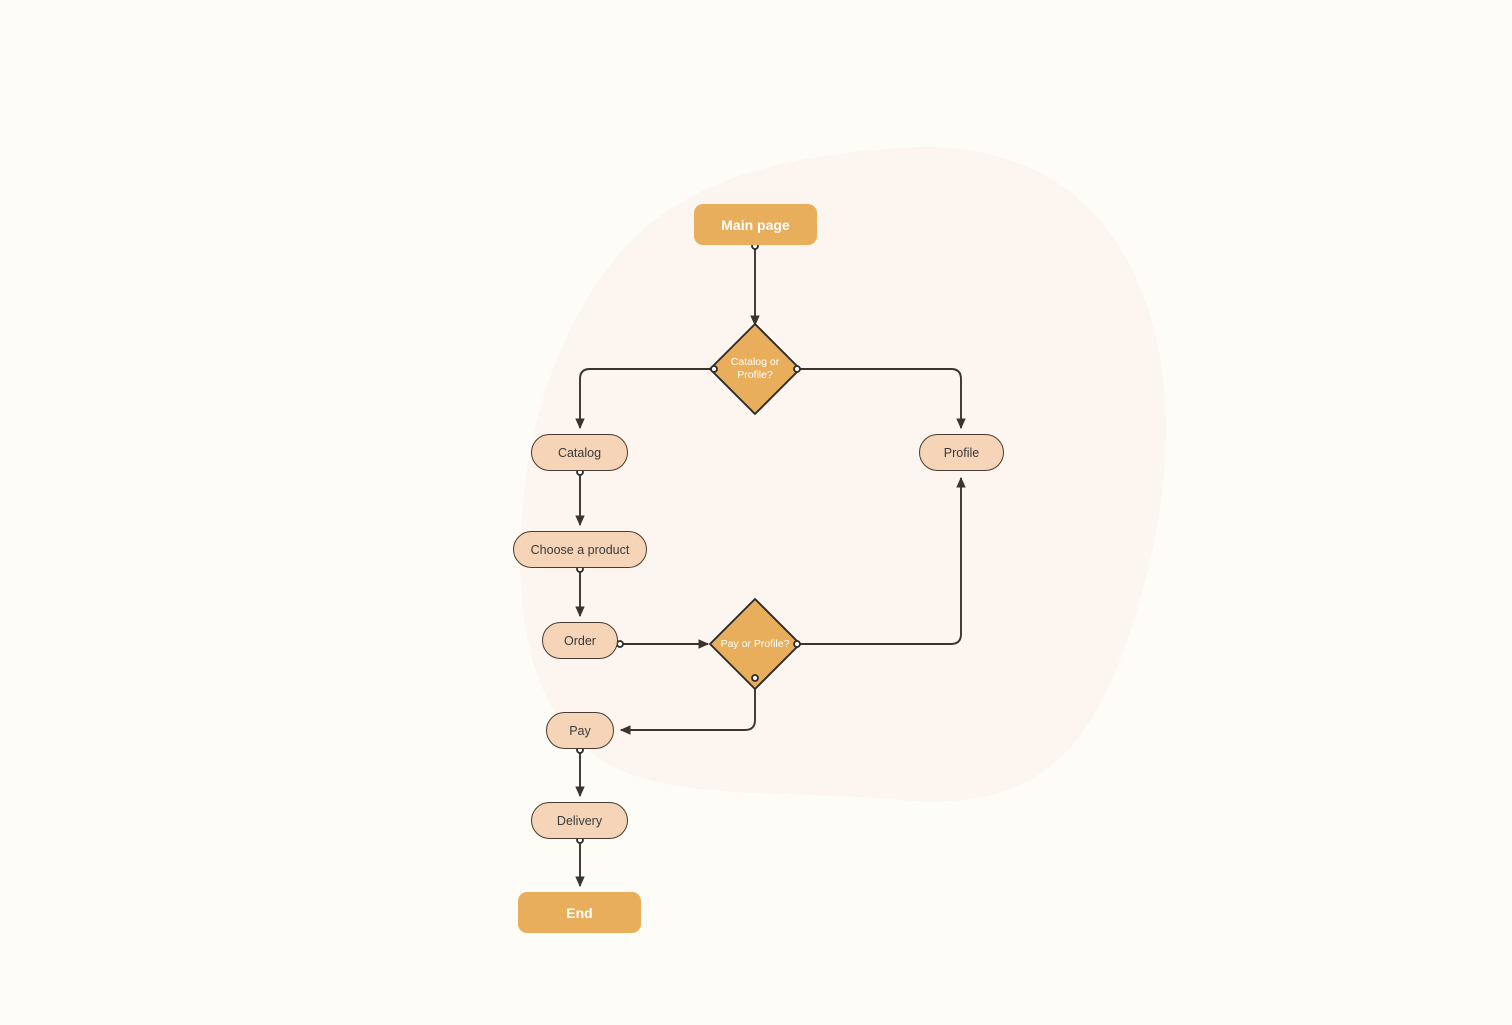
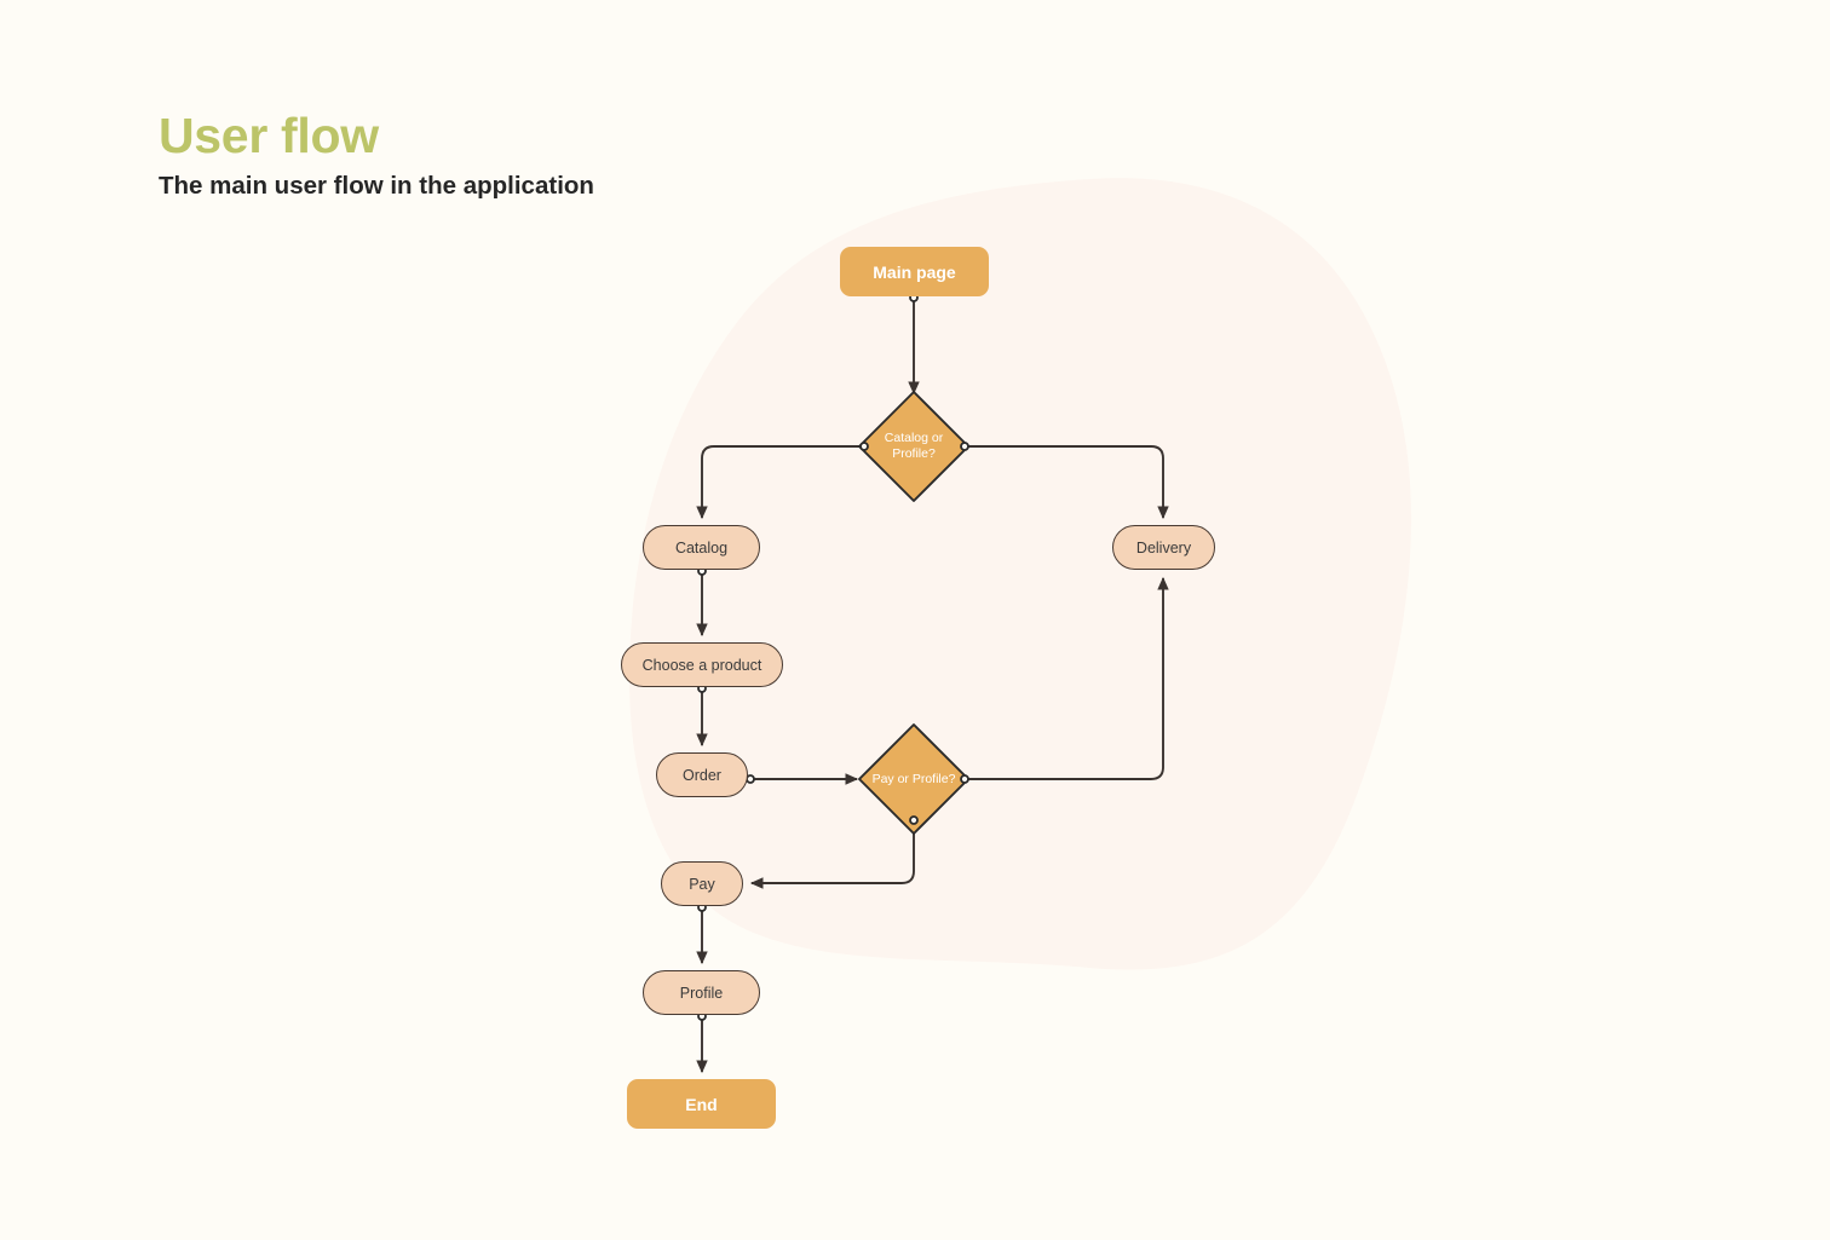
+ User flow
+ The main user flow in the application
  Main page
  Catalog or
  Profile?
  Catalog
- Profile
+ Delivery
  Choose a product
  Order
  Pay or Profile?
  Pay
- Delivery
+ Profile
  End
